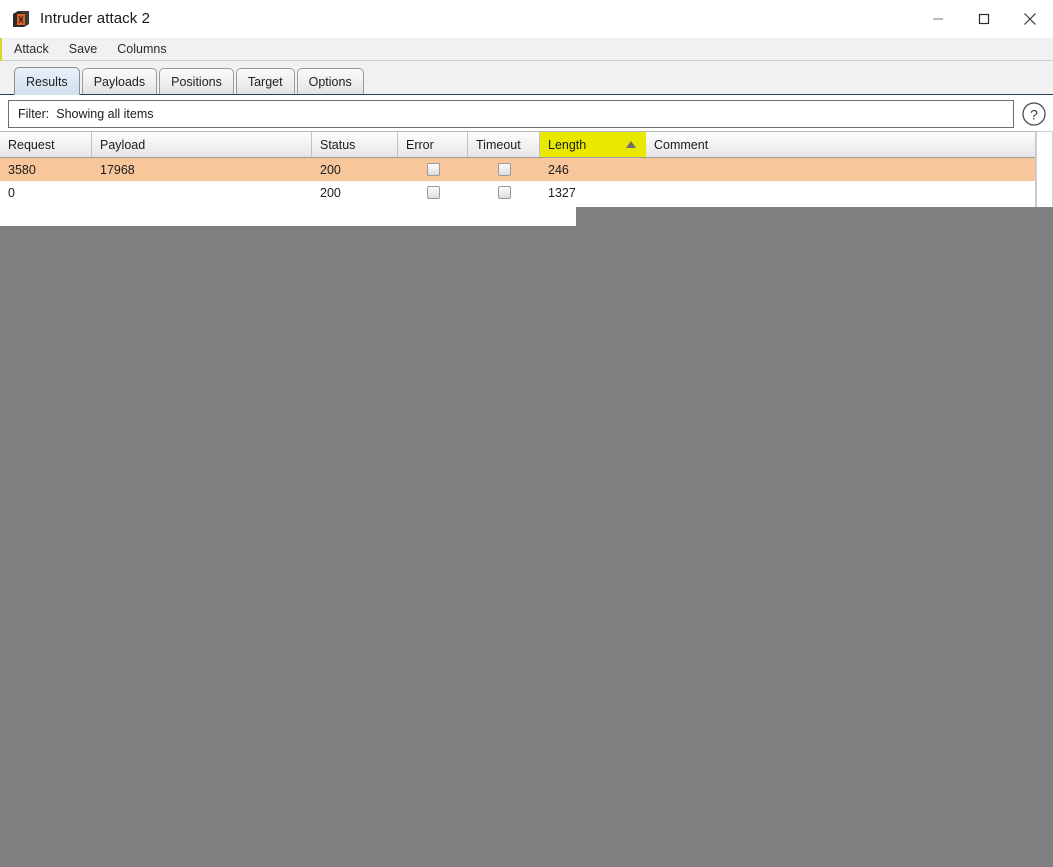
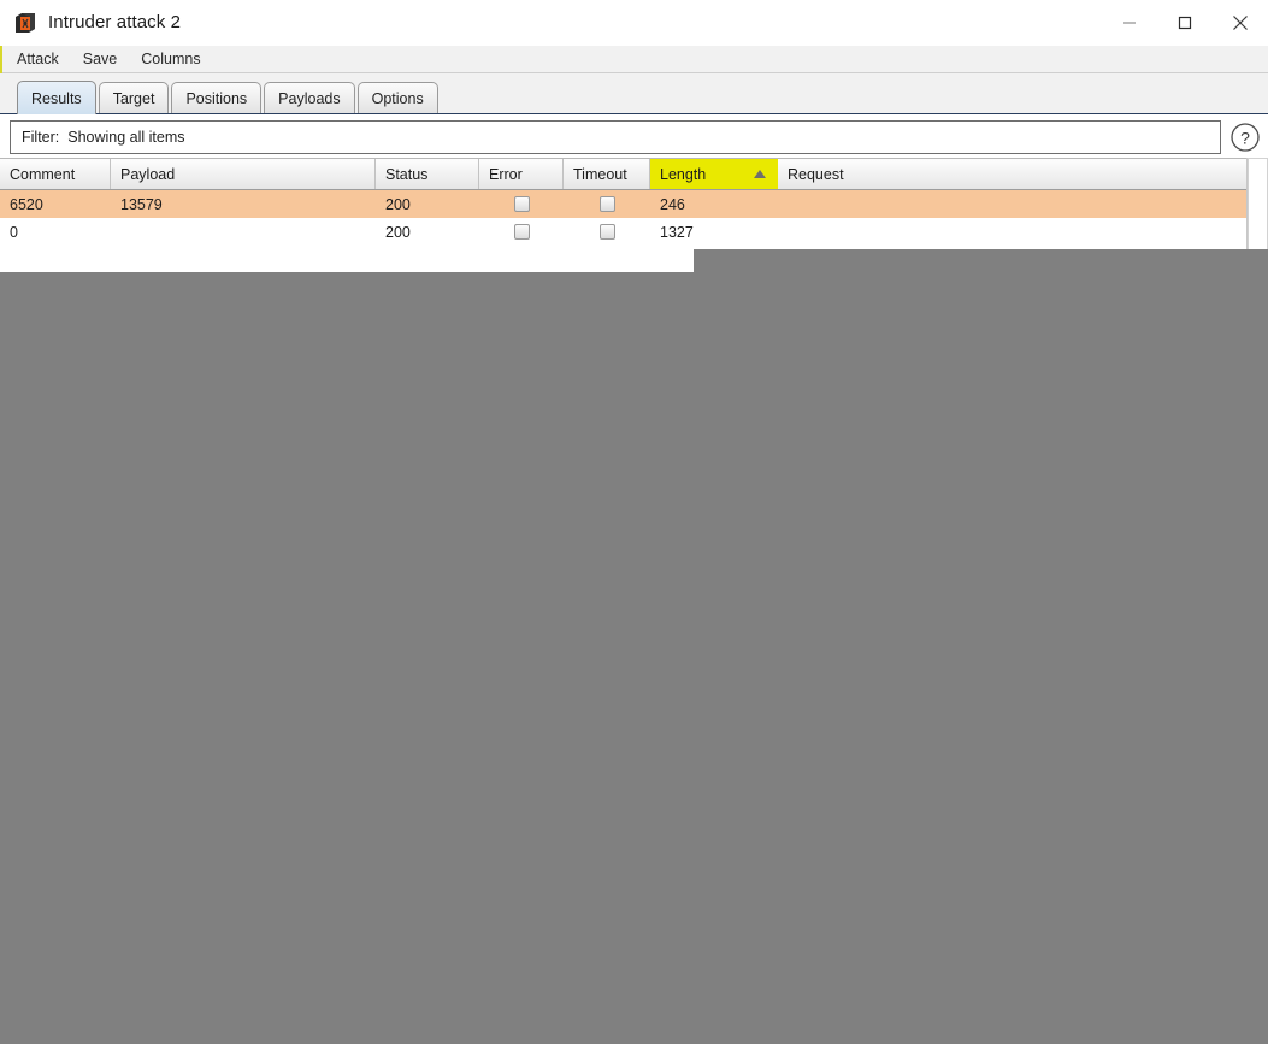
  Intruder attack 2
  Attack
  Save
  Columns
  Results
- Payloads
+ Target
  Positions
- Target
+ Payloads
  Options
  Filter:
  Showing all items
  ?
- Request
+ Comment
  Payload
  Status
  Error
  Timeout
  Length
- Comment
+ Request
- 3580
+ 6520
- 17968
+ 13579
  200
  246
  0
  200
  1327
